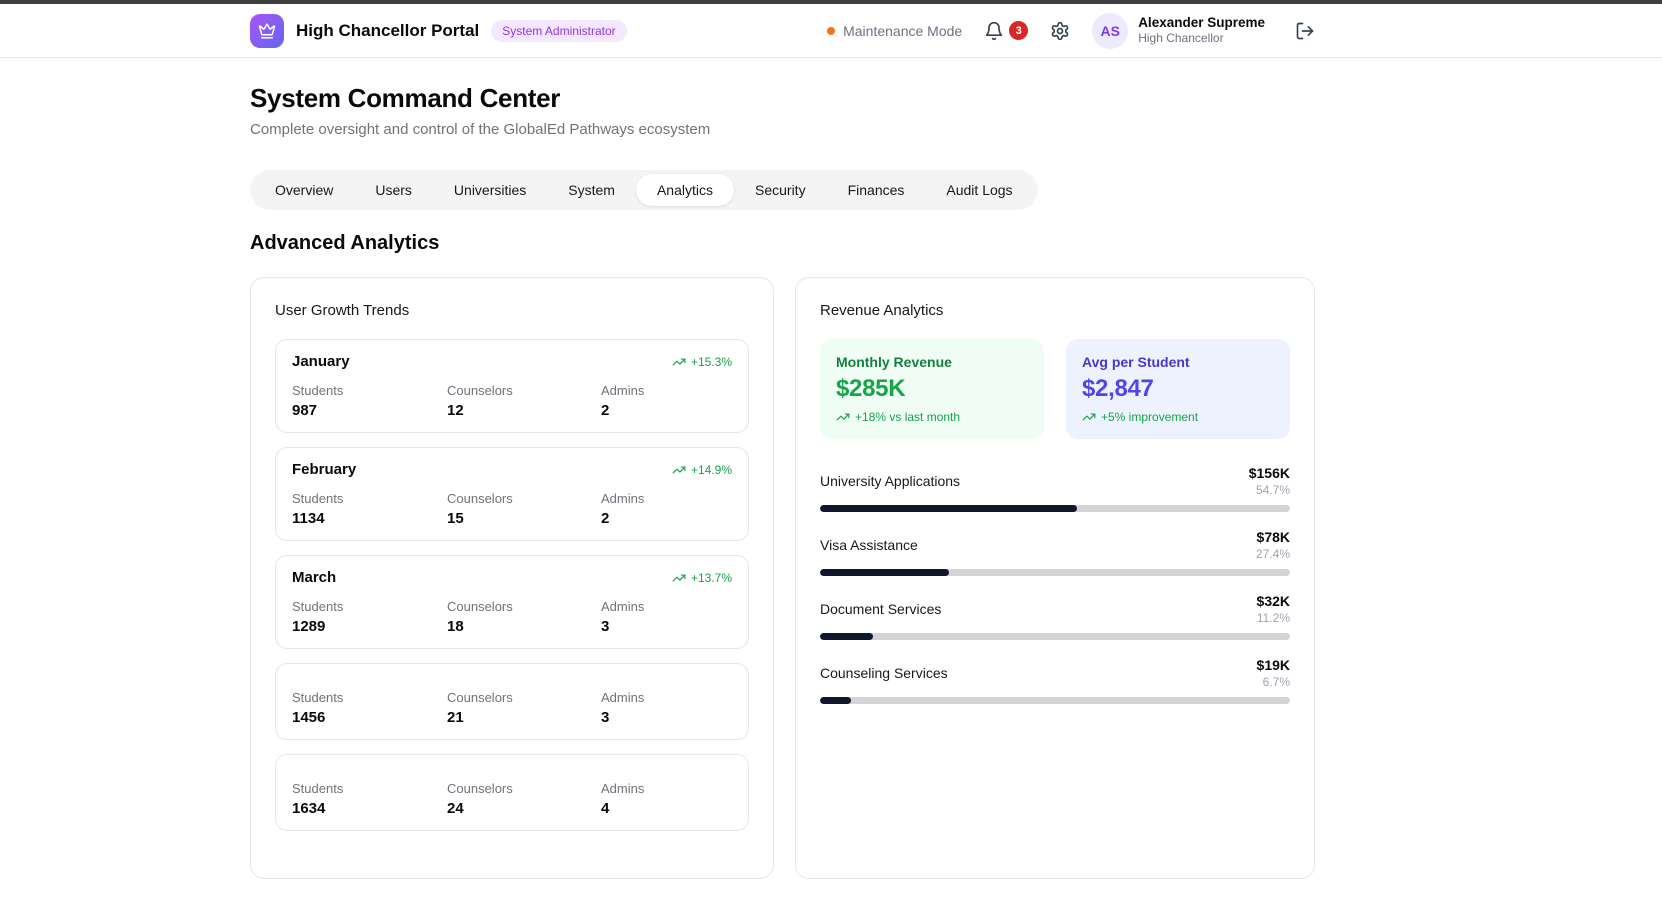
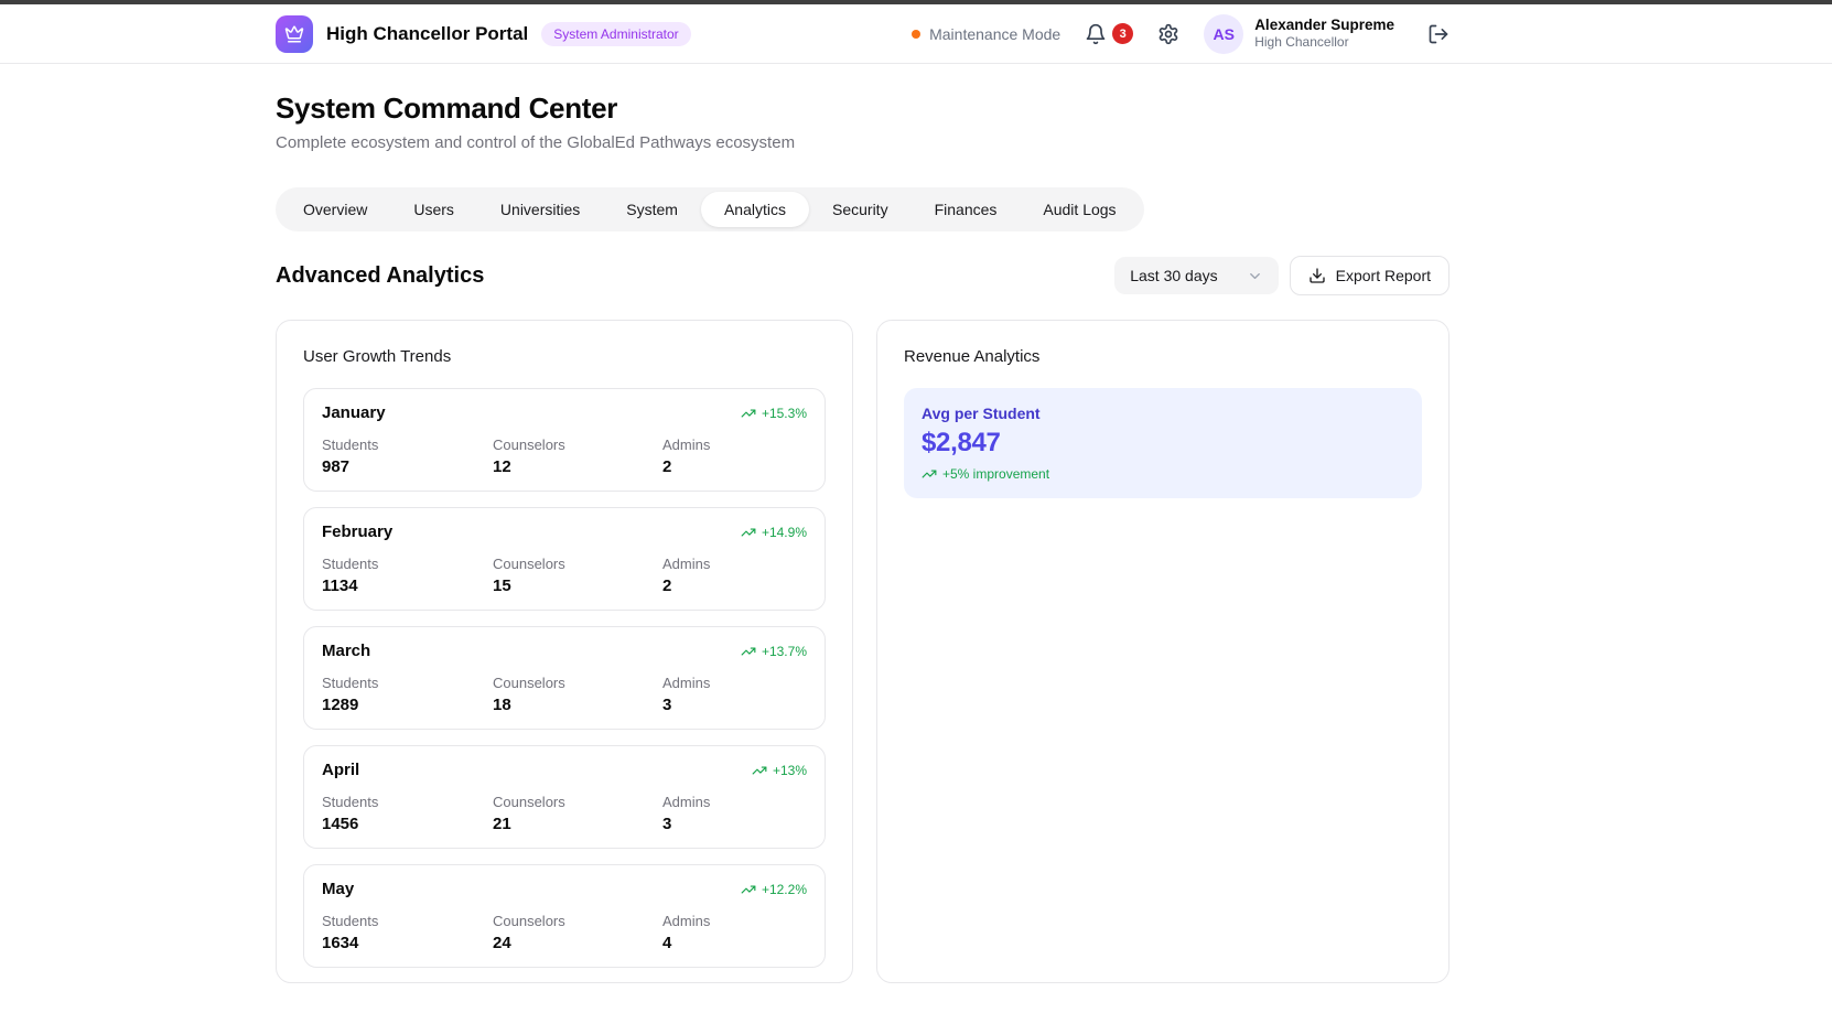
  High Chancellor Portal
  System Administrator
  Maintenance Mode
  3
  AS
  Alexander Supreme
  High Chancellor
  System Command Center
- Complete oversight and control of the GlobalEd Pathways ecosystem
+ Complete ecosystem and control of the GlobalEd Pathways ecosystem
  Overview
  Users
  Universities
  System
  Analytics
  Security
  Finances
  Audit Logs
  Advanced Analytics
+ Last 30 days
+ Export Report
  User Growth Trends
  January
  +15.3%
  Students
  987
  Counselors
  12
  Admins
  2
  February
  +14.9%
  Students
  1134
  Counselors
  15
  Admins
  2
  March
  +13.7%
  Students
  1289
  Counselors
  18
  Admins
  3
+ April
+ +13%
  Students
  1456
  Counselors
  21
  Admins
  3
+ May
+ +12.2%
  Students
  1634
  Counselors
  24
  Admins
  4
  Revenue Analytics
- Monthly Revenue
- $285K
- +18% vs last month
  Avg per Student
  $2,847
  +5% improvement
- University Applications
- $156K
- 54.7%
- Visa Assistance
- $78K
- 27.4%
- Document Services
- $32K
- 11.2%
- Counseling Services
- $19K
- 6.7%
